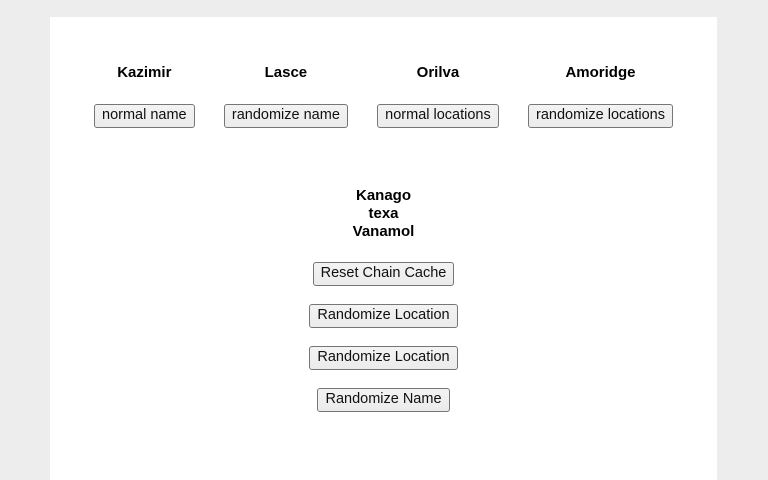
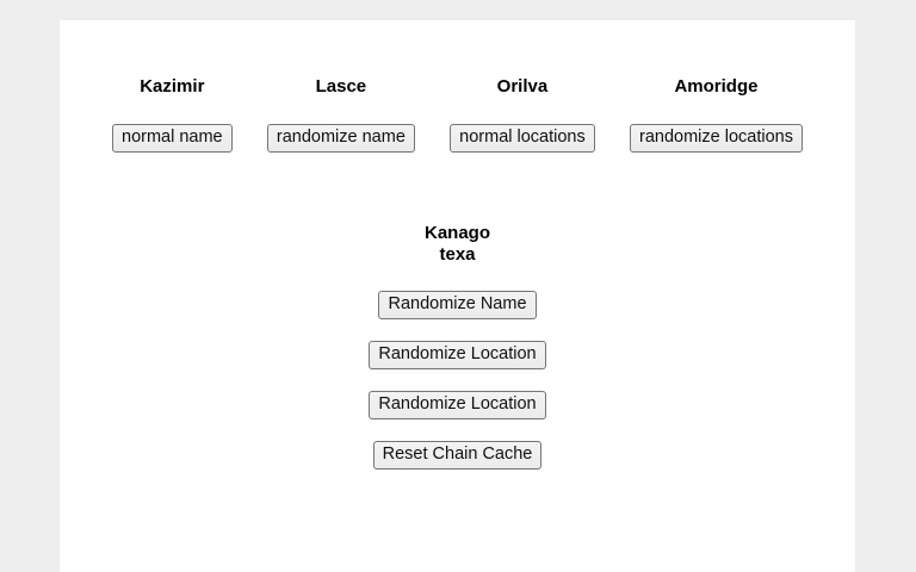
  Kazimir
  normal name
  Lasce
  randomize name
  Orilva
  normal locations
  Amoridge
  randomize locations
  Kanago
  texa
- Vanamol
- Reset Chain Cache
+ Randomize Name
  Randomize Location
  Randomize Location
- Randomize Name
+ Reset Chain Cache
